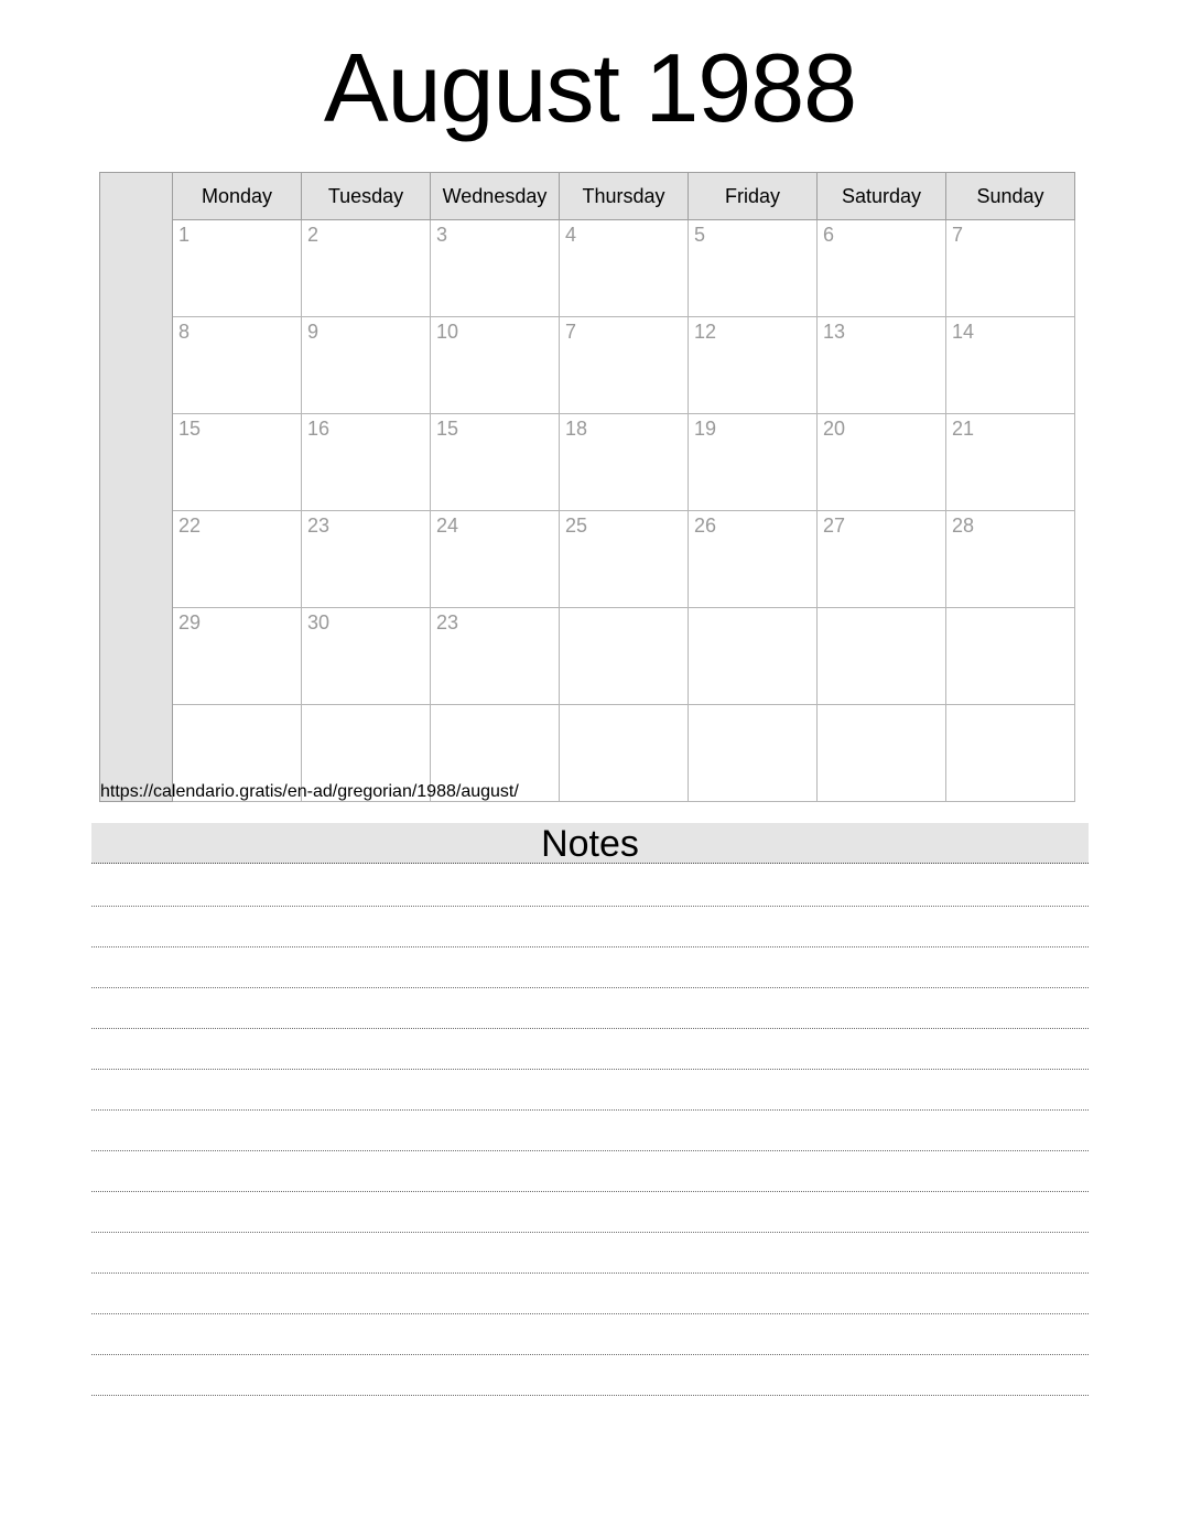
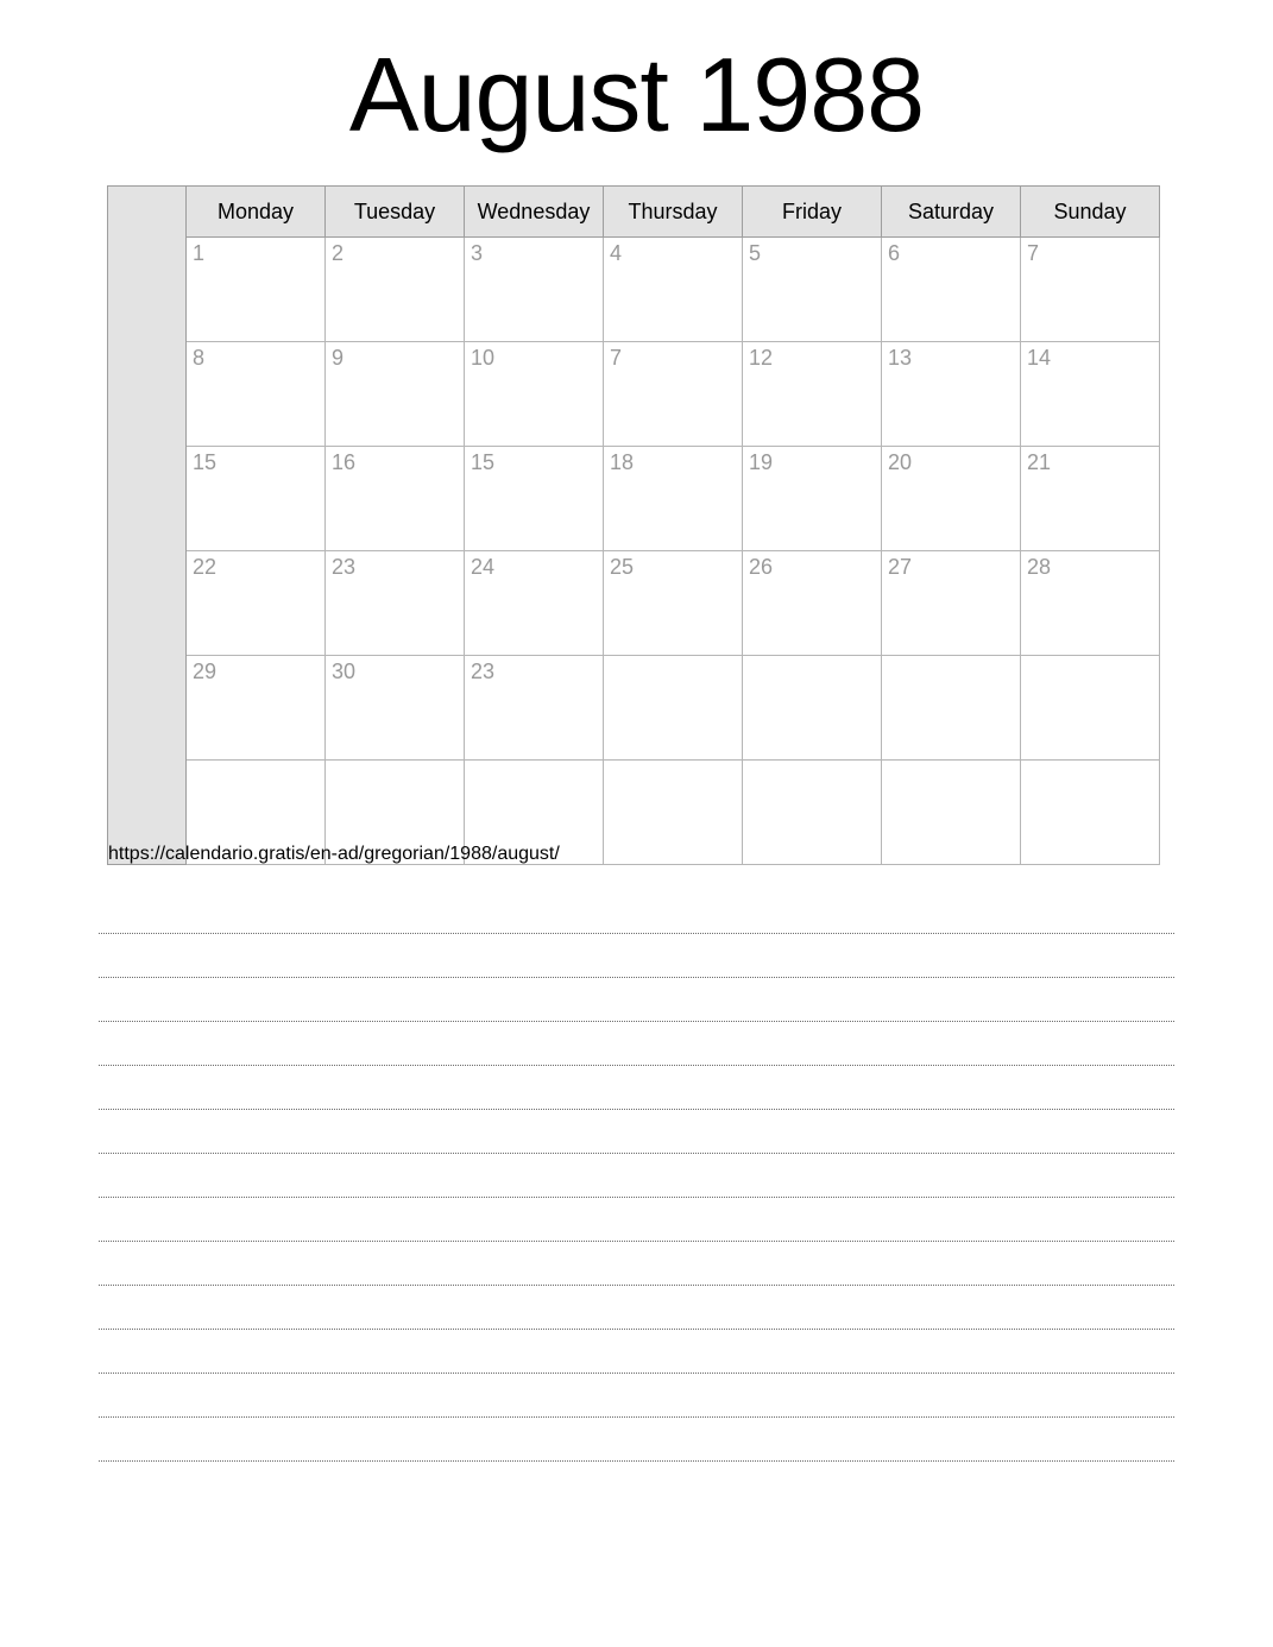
  August 1988
  	Monday	Tuesday	Wednesday	Thursday	Friday	Saturday	Sunday
  1	2	3	4	5	6	7
  8	9	10	7	12	13	14
  15	16	15	18	19	20	21
  22	23	24	25	26	27	28
  29	30	23
  https://calendario.gratis/en-ad/gregorian/1988/august/
- Notes
